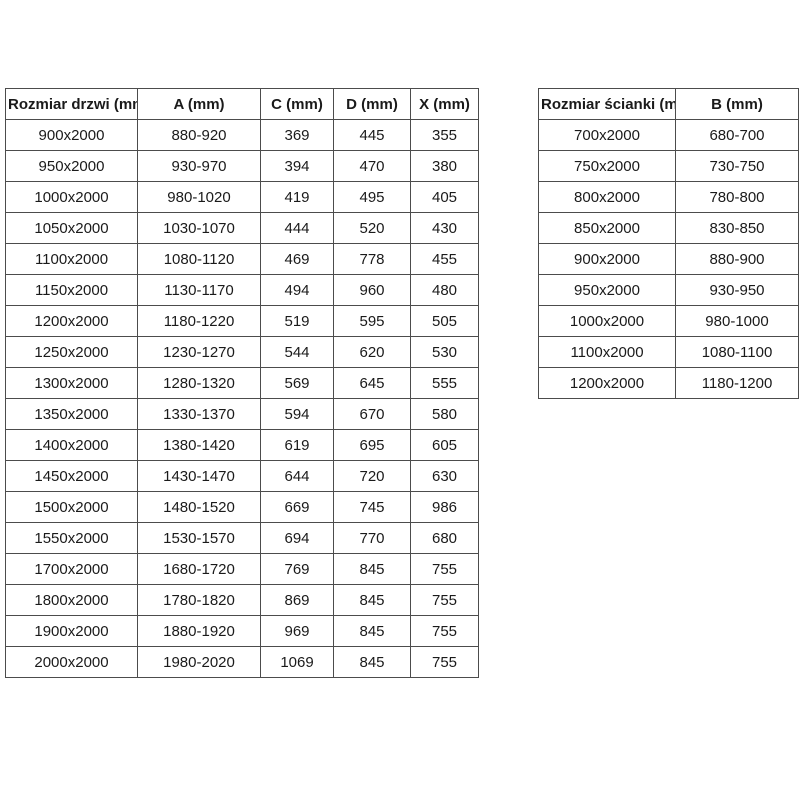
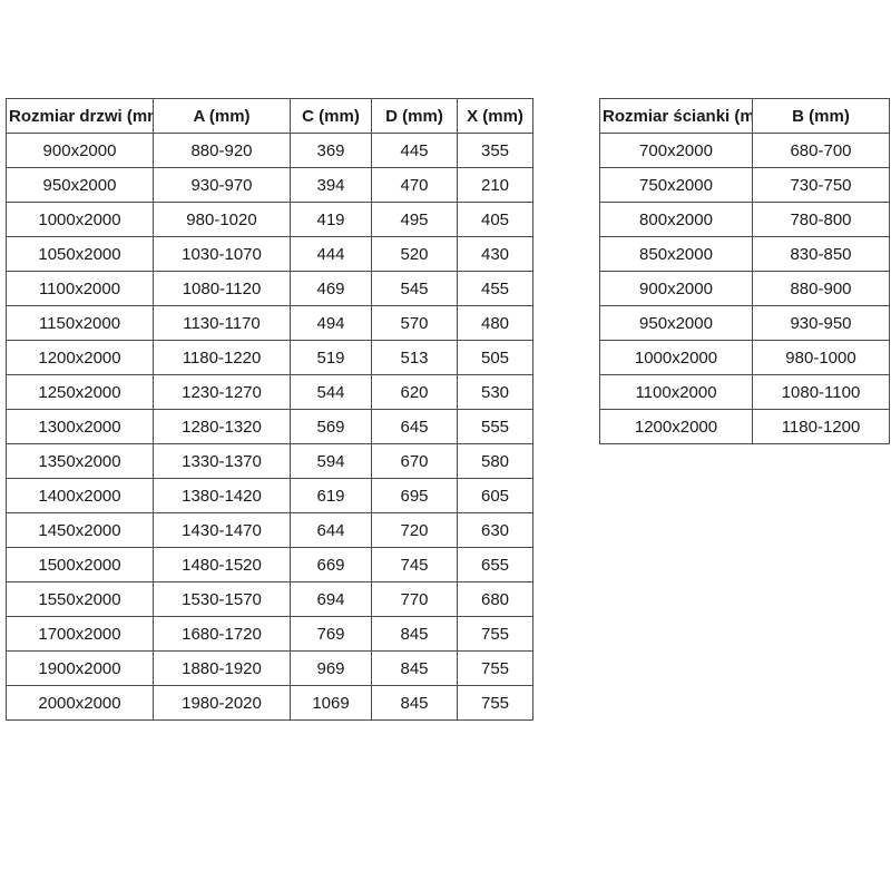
  Rozmiar drzwi (m	A (mm)	C (mm)	D (mm)	X (mm)
  900x2000	880-920	369	445	355
- 950x2000	930-970	394	470	380
+ 950x2000	930-970	394	470	210
  1000x2000	980-1020	419	495	405
  1050x2000	1030-1070	444	520	430
- 1100x2000	1080-1120	469	778	455
+ 1100x2000	1080-1120	469	545	455
- 1150x2000	1130-1170	494	960	480
+ 1150x2000	1130-1170	494	570	480
- 1200x2000	1180-1220	519	595	505
+ 1200x2000	1180-1220	519	513	505
  1250x2000	1230-1270	544	620	530
  1300x2000	1280-1320	569	645	555
  1350x2000	1330-1370	594	670	580
  1400x2000	1380-1420	619	695	605
  1450x2000	1430-1470	644	720	630
- 1500x2000	1480-1520	669	745	986
+ 1500x2000	1480-1520	669	745	655
  1550x2000	1530-1570	694	770	680
  1700x2000	1680-1720	769	845	755
- 1800x2000	1780-1820	869	845	755
  1900x2000	1880-1920	969	845	755
  2000x2000	1980-2020	1069	845	755
  Rozmiar ścianki (m	B (mm)
  700x2000	680-700
  750x2000	730-750
  800x2000	780-800
  850x2000	830-850
  900x2000	880-900
  950x2000	930-950
  1000x2000	980-1000
  1100x2000	1080-1100
  1200x2000	1180-1200
